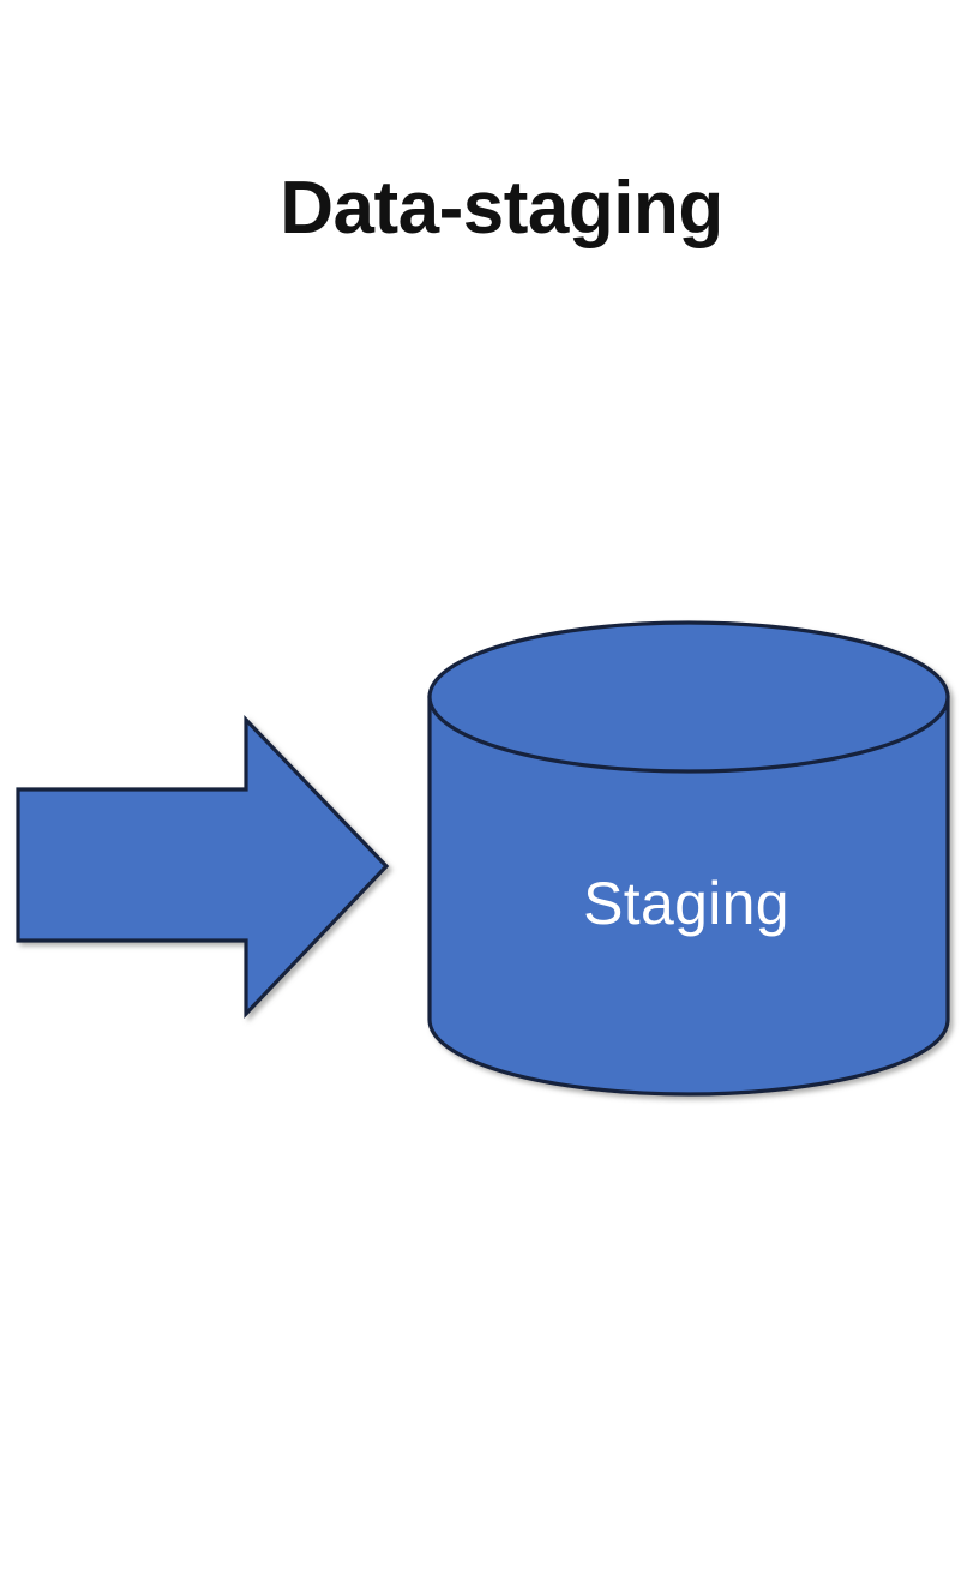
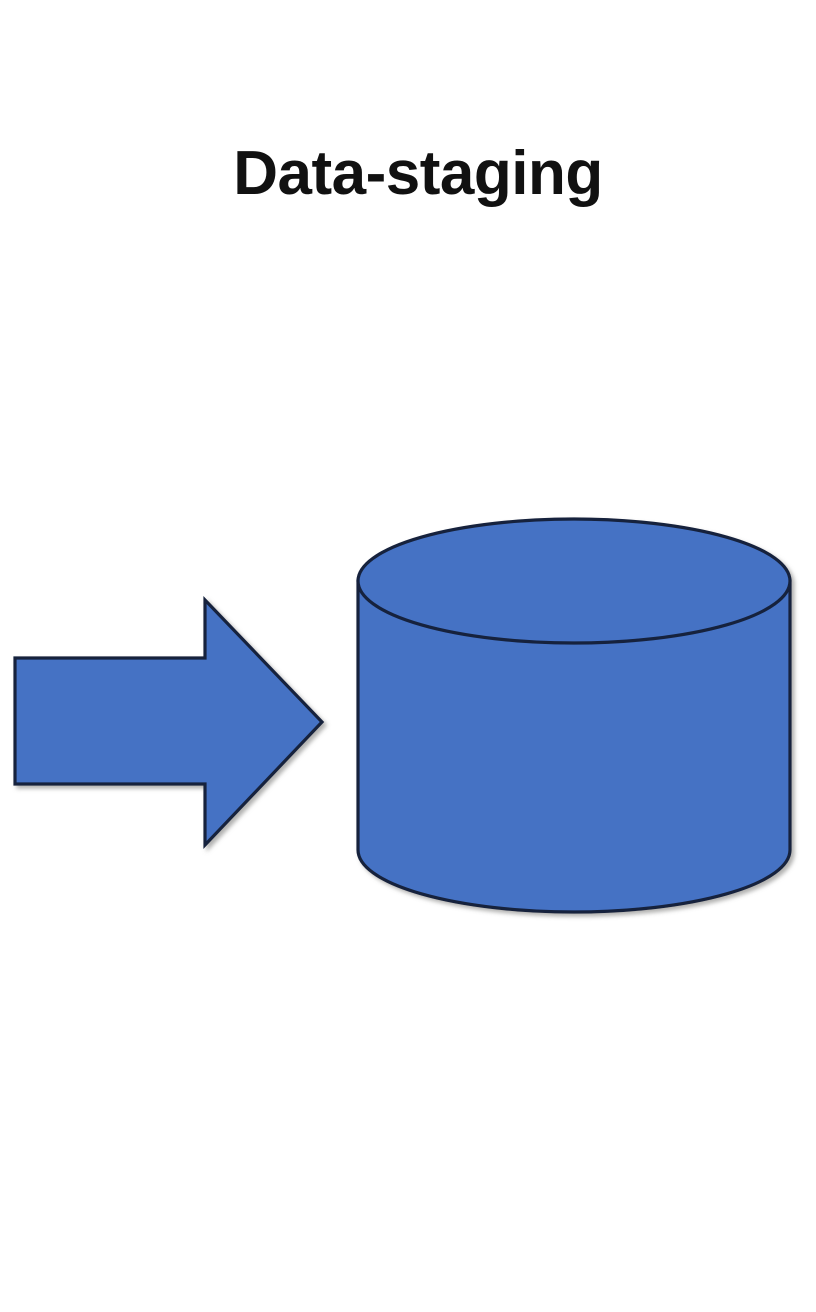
  Data-staging
- Staging
